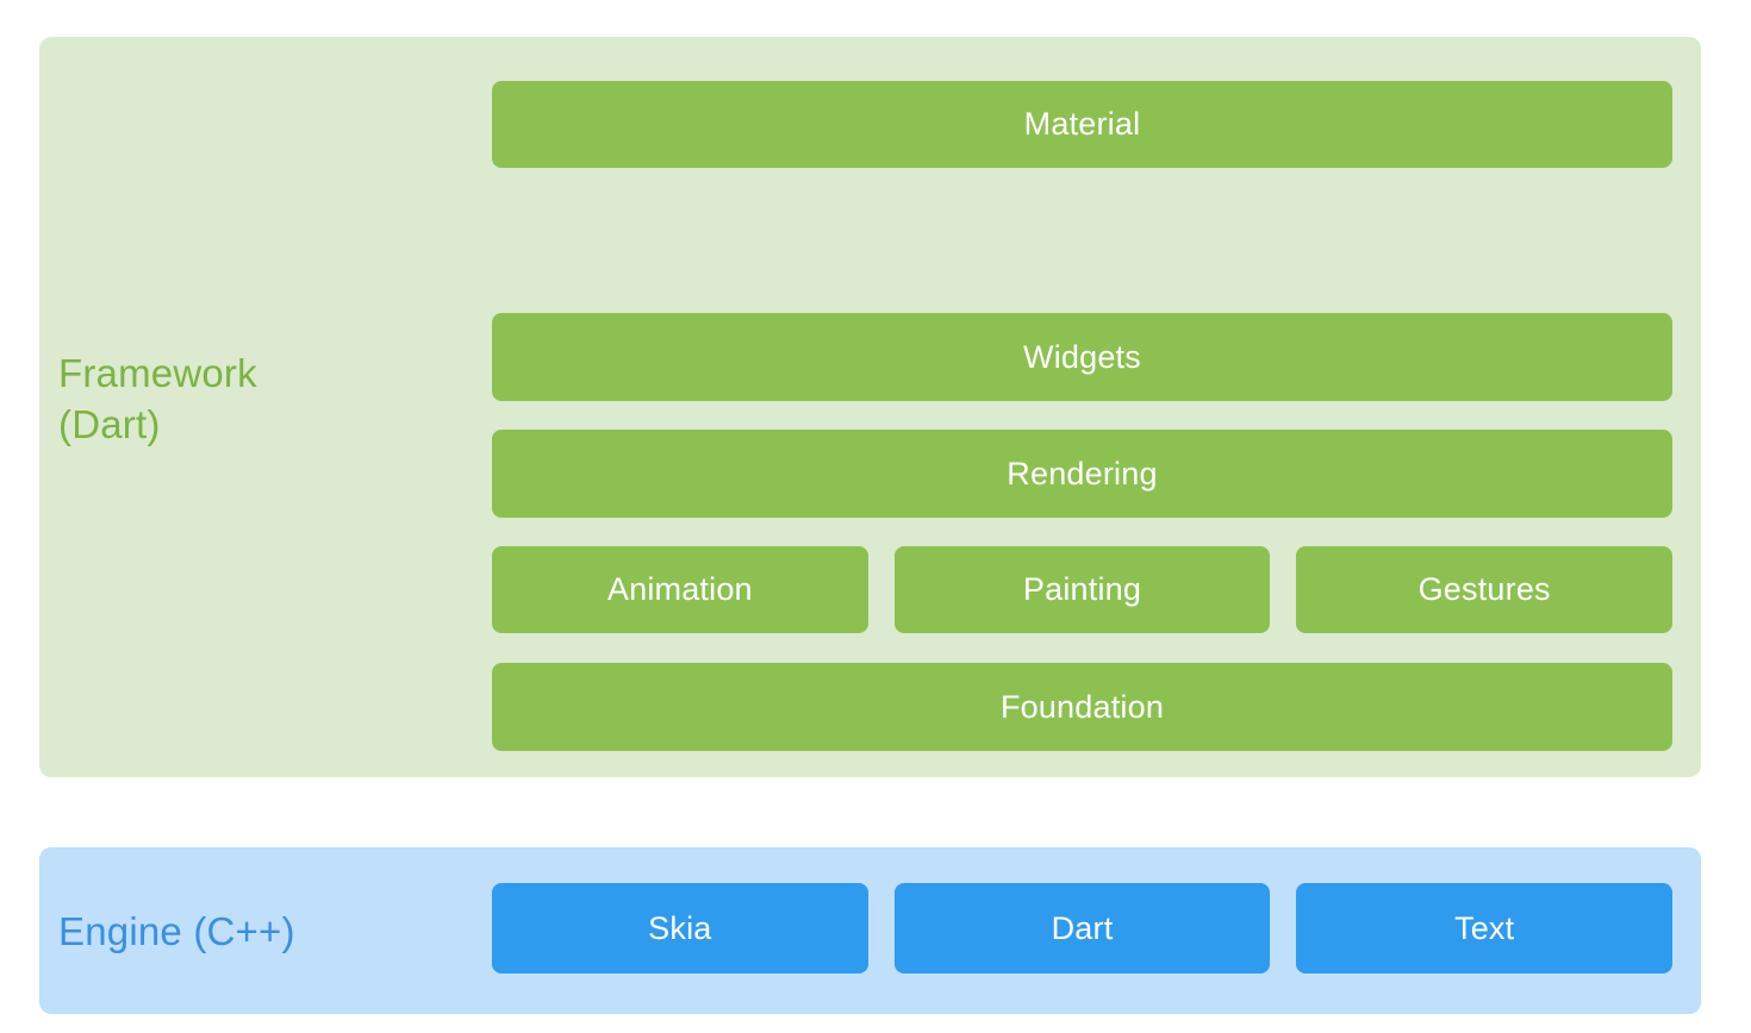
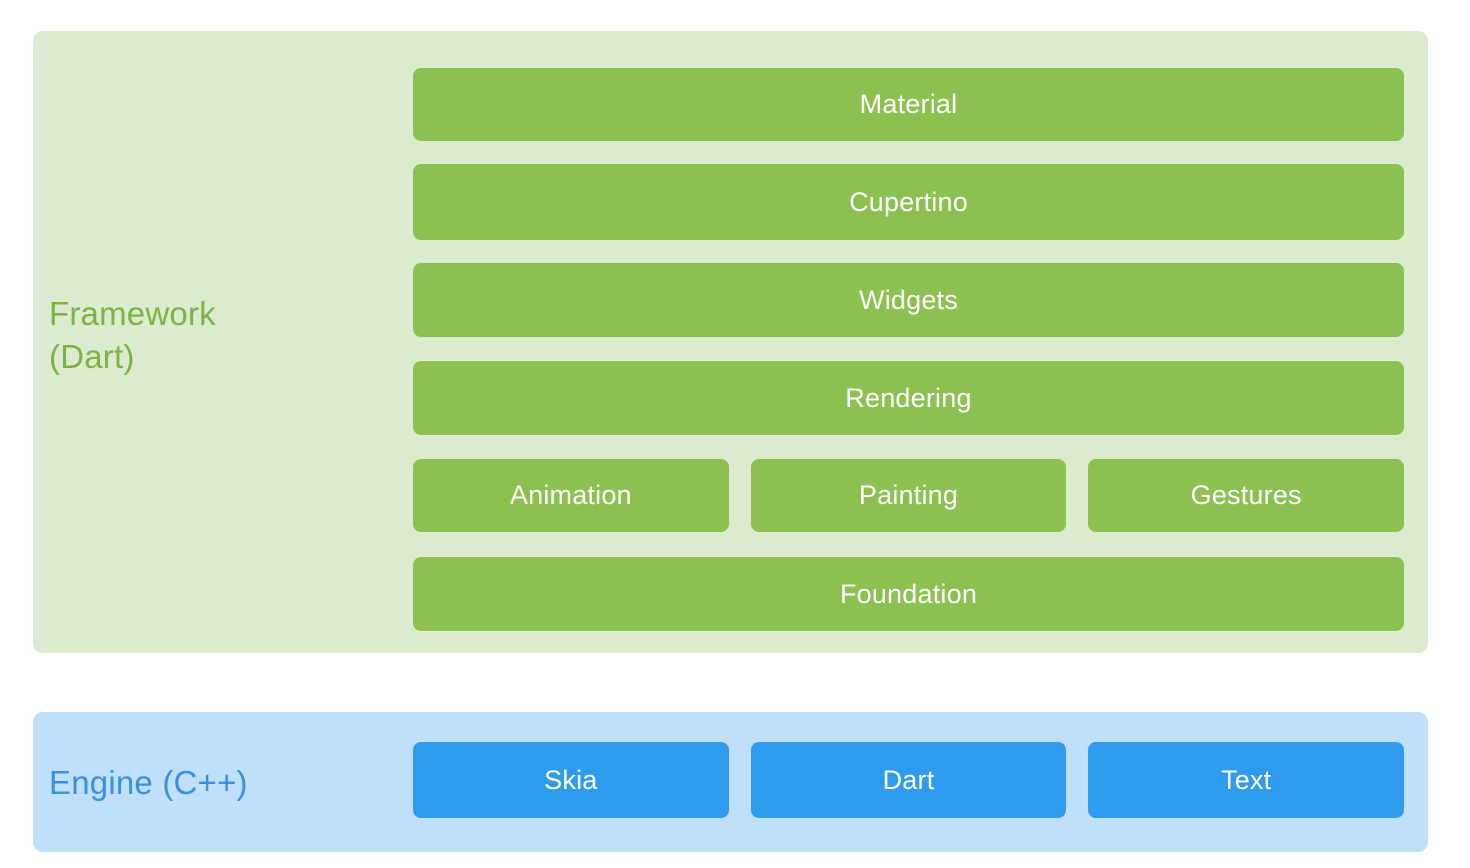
  Framework
  (Dart)
  Material
+ Cupertino
  Widgets
  Rendering
  Animation
  Painting
  Gestures
  Foundation
  Engine (C++)
  Skia
  Dart
  Text
